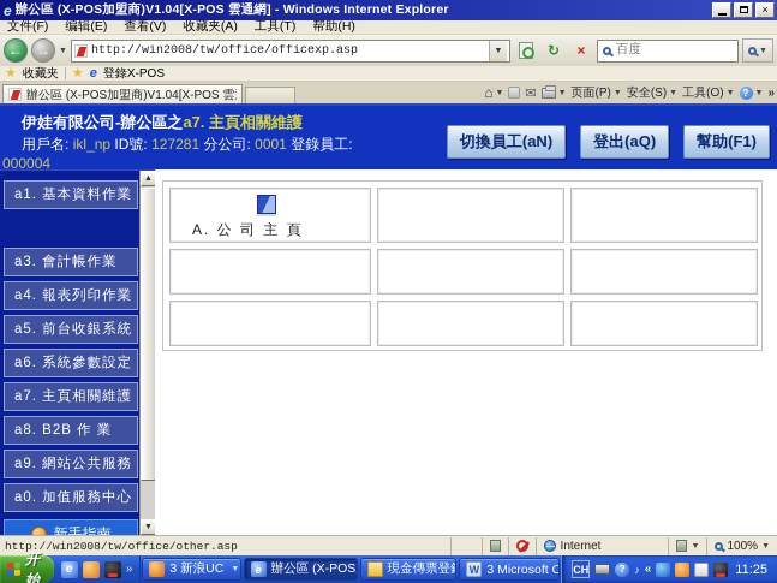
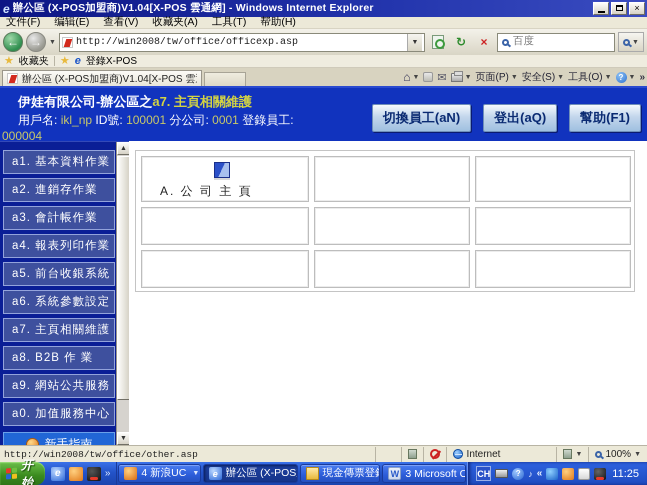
  e
  辦公區 (X-POS加盟商)V1.04[X-POS 雲通網] - Windows Internet Explorer
  ×
  文件(F)
  编辑(E)
  查看(V)
  收藏夹(A)
  工具(T)
  帮助(H)
  ←
  →
  http://win2008/tw/office/officexp.asp
  ↻
  ×
  百度
  ★
  收藏夹
  ★
  e
  登錄X-POS
  辦公區 (X-POS加盟商)V1.04[X-POS 雲
  ⌂
  ✉
  页面(P)
  安全(S)
  工具(O)
  ?
  »
  伊娃有限公司-辦公區之a7. 主頁相關維護
- 用戶名: ikl_np ID號: 127281 分公司: 0001 登錄員工:
+ 用戶名: ikl_np ID號: 100001 分公司: 0001 登錄員工:
  000004
  切換員工(aN)
  登出(aQ)
  幫助(F1)
  a1. 基本資料作業
+ a2. 進銷存作業
  a3. 會計帳作業
  a4. 報表列印作業
  a5. 前台收銀系統
  a6. 系統參數設定
  a7. 主頁相關維護
  a8. B2B 作 業
  a9. 網站公共服務
  a0. 加值服務中心
  新手指南
  A. 公 司 主 頁
  http://win2008/tw/office/other.asp
  Internet
  100%
  开始
  e
  »
- 3 新浪UC
+ 4 新浪UC
  e
  現金傳票登
  W
  CH
  ?
  ♪
  «
  11:25
